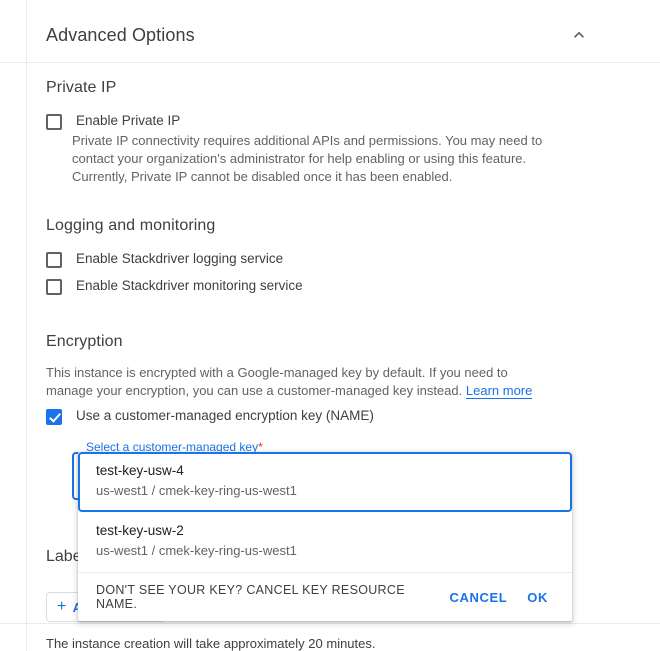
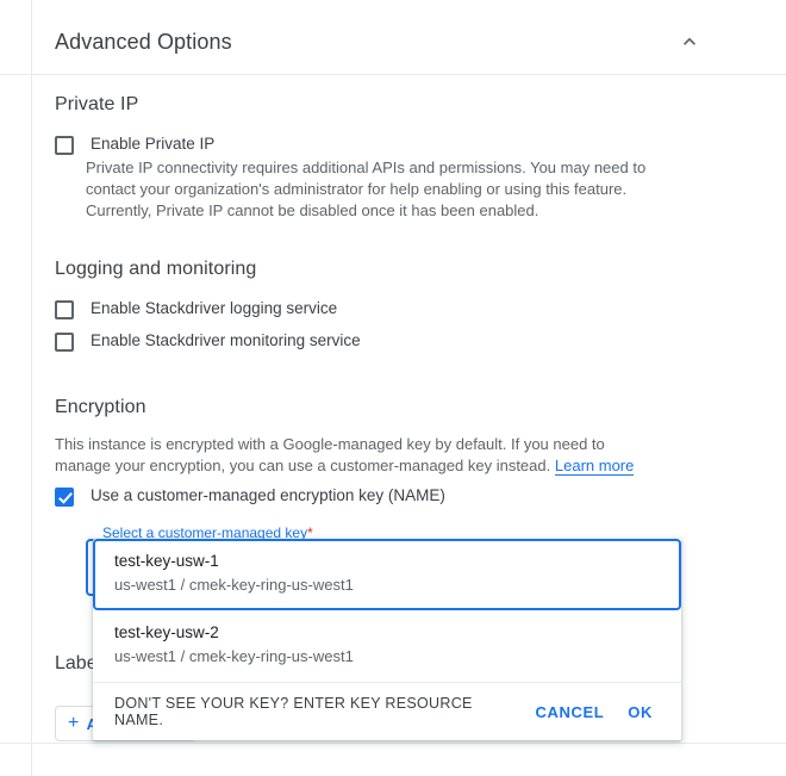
  Advanced Options
  Private IP
  Enable Private IP
  Private IP connectivity requires additional APIs and permissions. You may need to contact your organization's administrator for help enabling or using this feature. Currently, Private IP cannot be disabled once it has been enabled.
  Logging and monitoring
  Enable Stackdriver logging service
  Enable Stackdriver monitoring service
  Encryption
  This instance is encrypted with a Google-managed key by default. If you need to manage your encryption, you can use a customer-managed key instead. Learn more
  Use a customer-managed encryption key (NAME)
  Select a customer-managed key*
- test-key-usw-4
+ test-key-usw-1
  us-west1 / cmek-key-ring-us-west1
  test-key-usw-2
  us-west1 / cmek-key-ring-us-west1
- DON'T SEE YOUR KEY? CANCEL KEY RESOURCE NAME.
+ DON'T SEE YOUR KEY? ENTER KEY RESOURCE NAME.
  CANCEL
  OK
  +
- The instance creation will take approximately 20 minutes.
